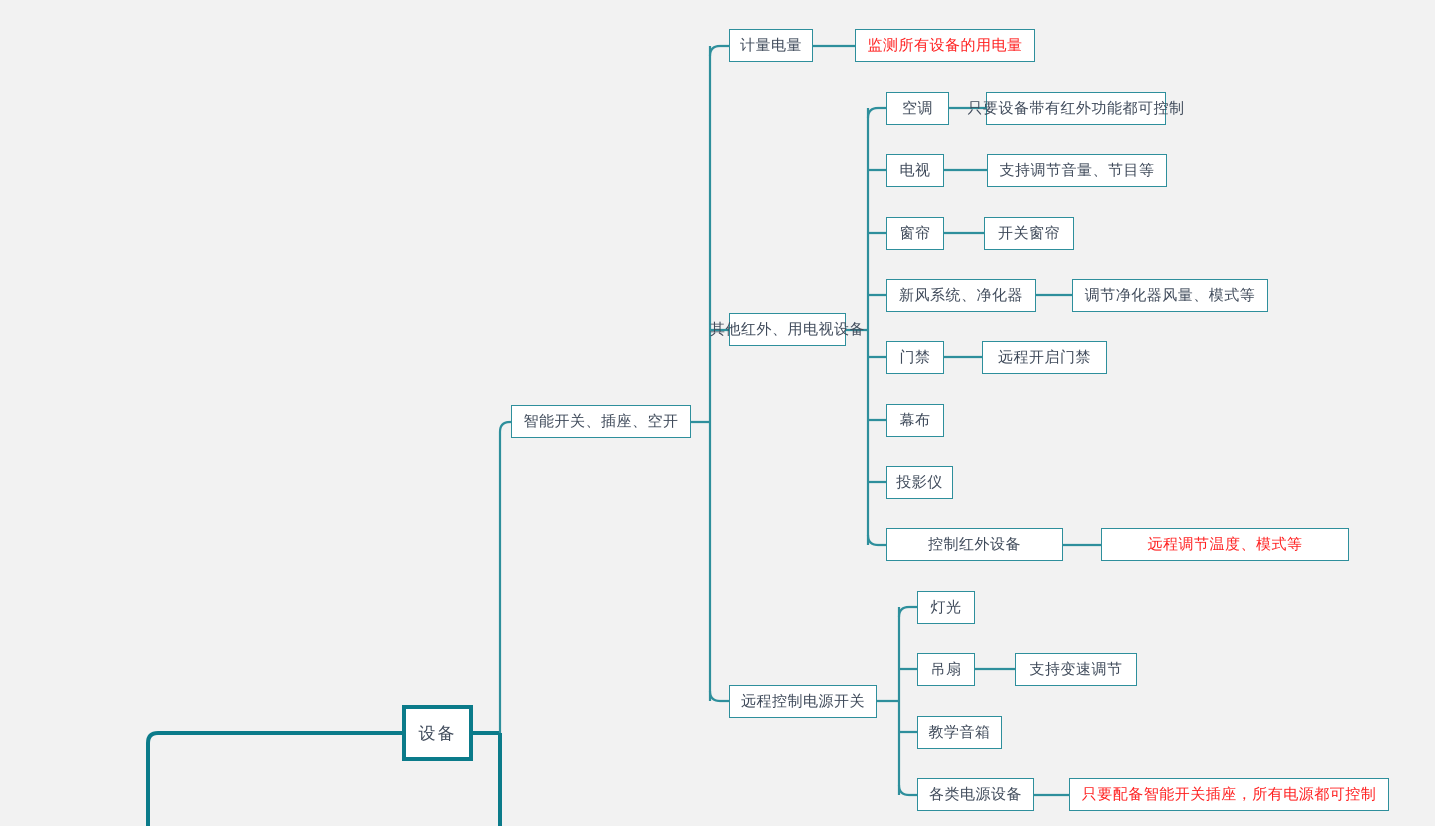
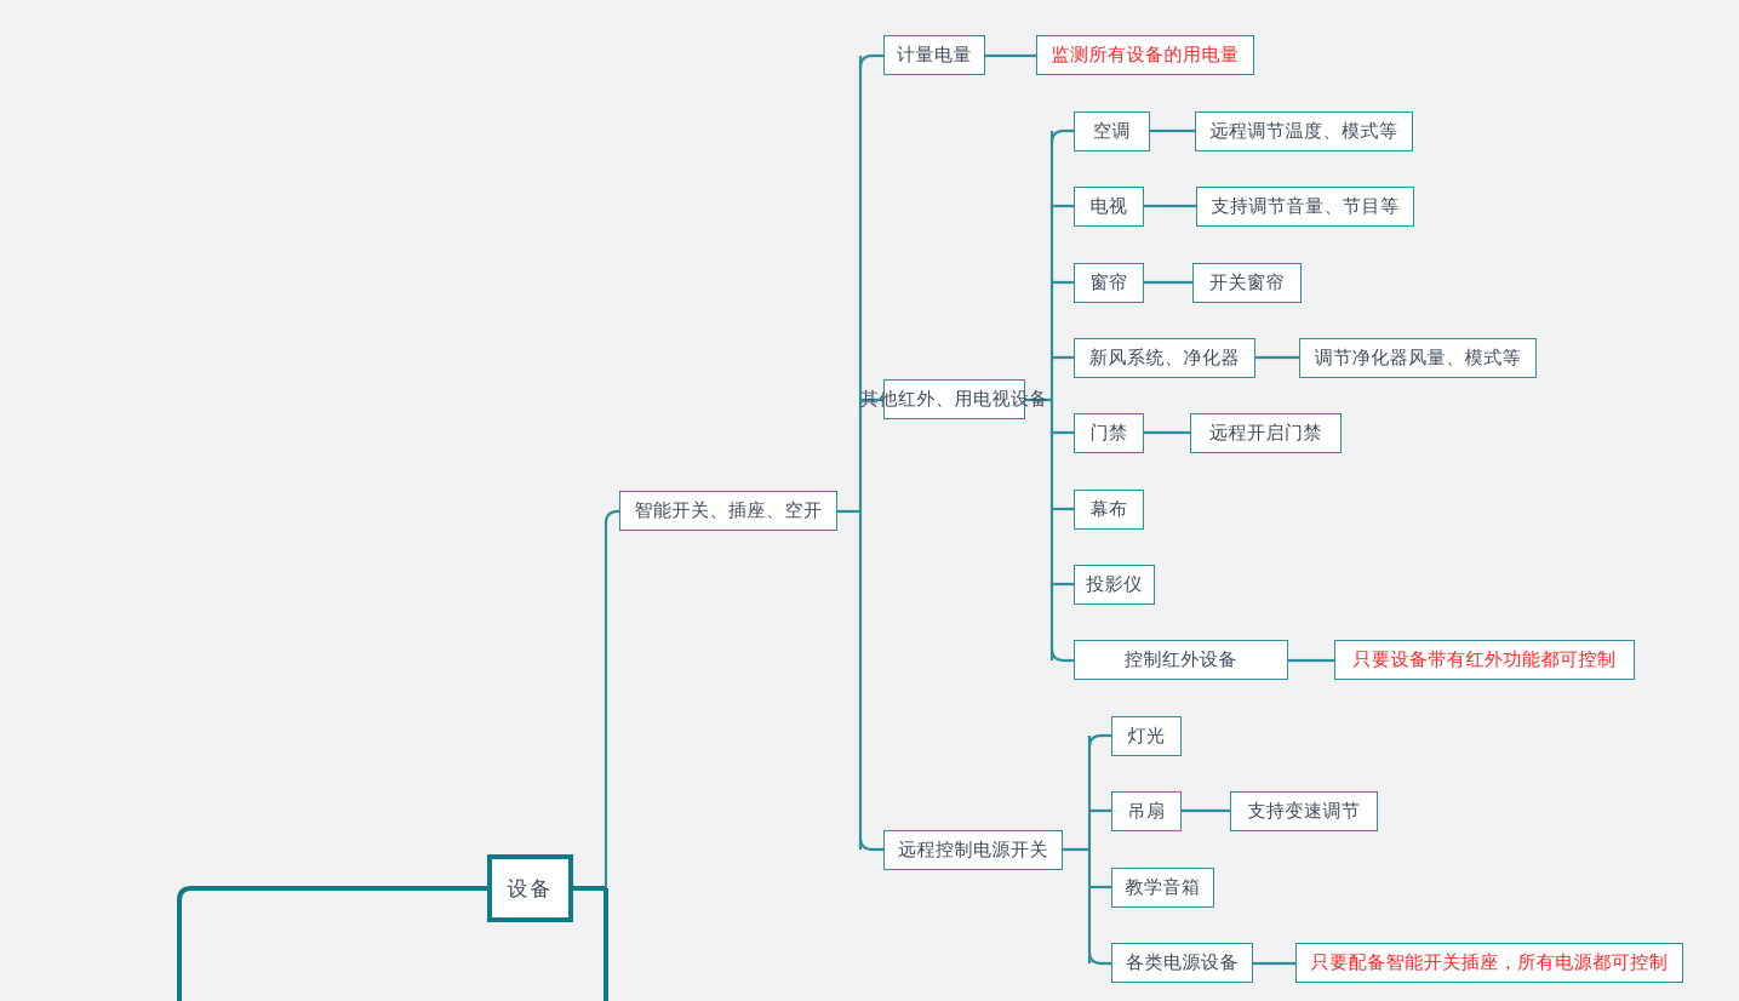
  设备
  智能开关、插座、空开
  计量电量
  监测所有设备的用电量
  其他红外、用电视设备
  空调
- 只要设备带有红外功能都可控制
+ 远程调节温度、模式等
  电视
  支持调节音量、节目等
  窗帘
  开关窗帘
  新风系统、净化器
  调节净化器风量、模式等
  门禁
  远程开启门禁
  幕布
  投影仪
  控制红外设备
- 远程调节温度、模式等
+ 只要设备带有红外功能都可控制
  远程控制电源开关
  灯光
  吊扇
  支持变速调节
  教学音箱
  各类电源设备
  只要配备智能开关插座，所有电源都可控制
